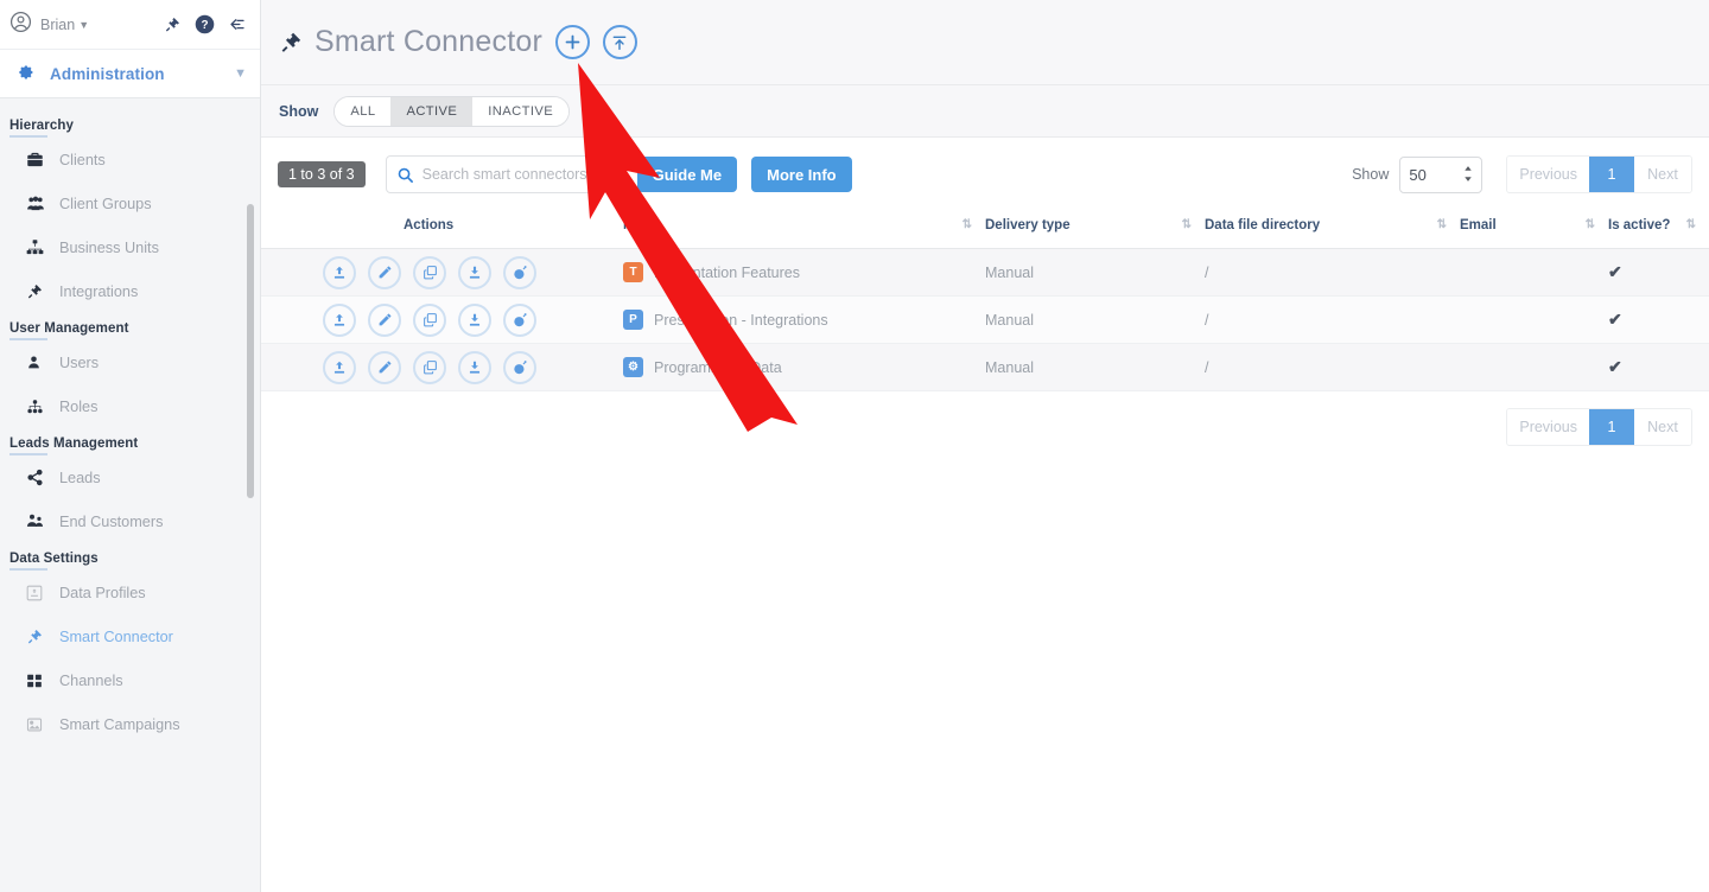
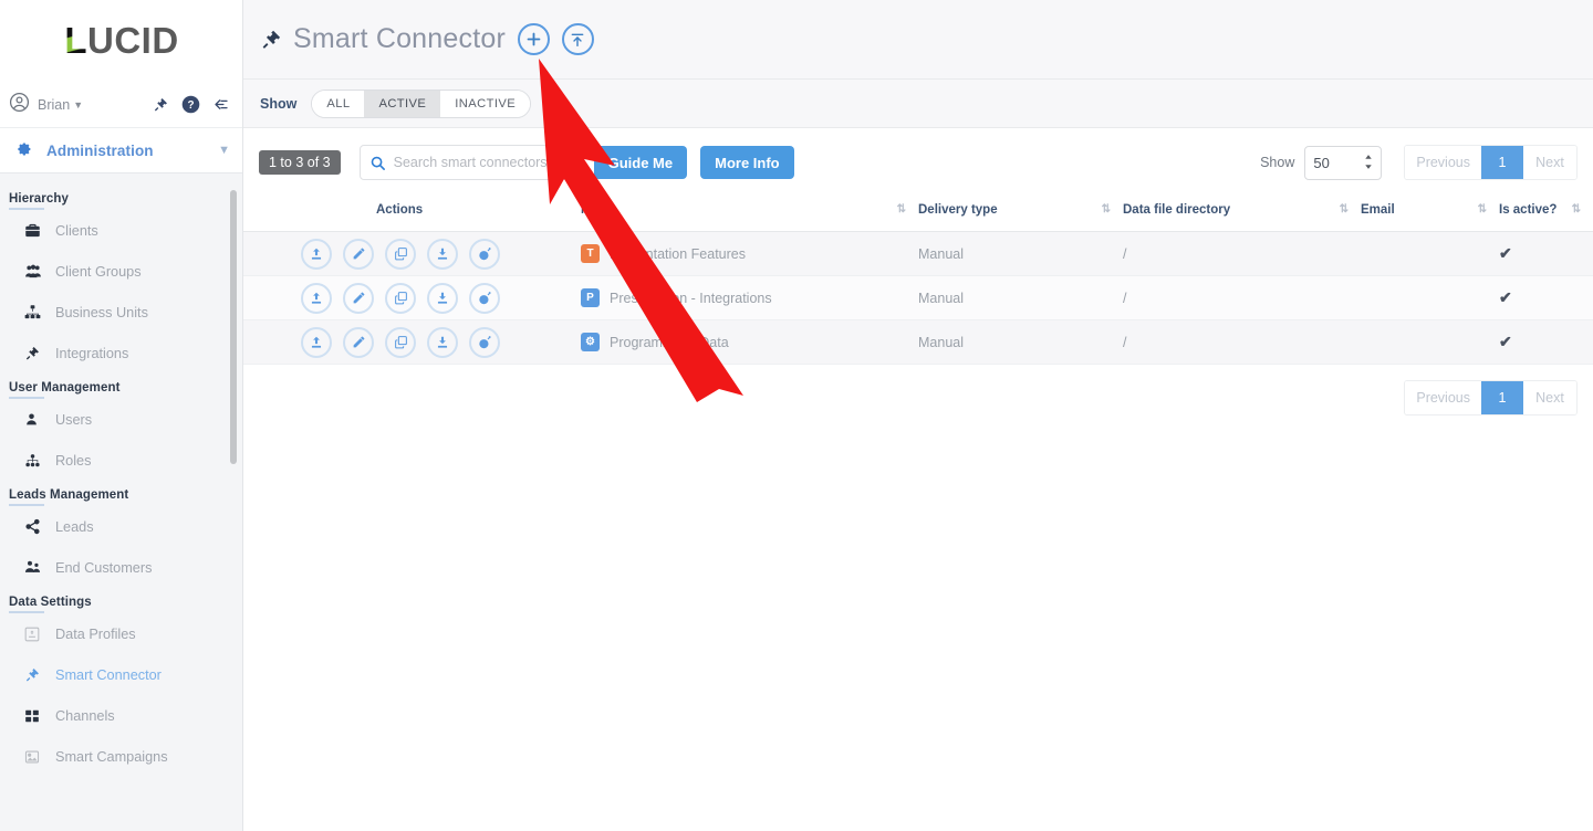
+ L
+ UCID
  Brian
  ▼
  ?
  Administration
  ▼
  Hierarchy
  Clients
  Client Groups
  Business Units
  Integrations
  User Management
  Users
  Roles
  Leads Management
  Leads
  End Customers
  Data Settings
  Data Profiles
  Smart Connector
  Channels
  Smart Campaigns
  Smart Connector
  Show
  ALL
  ACTIVE
  INACTIVE
  1 to 3 of 3
  Search smart connectors
  Guide Me
  More Info
  Show
  50
  Previous
  1
  Next
  Actions	⇅	⇅Delivery type	⇅Data file directory	⇅Email	⇅Is active?
  	T ntation Features	Manual	/		✔
  	P Presn - Integrations	Manual	/		✔
  	⚙ Programata	Manual	/		✔
  Previous
  1
  Next
